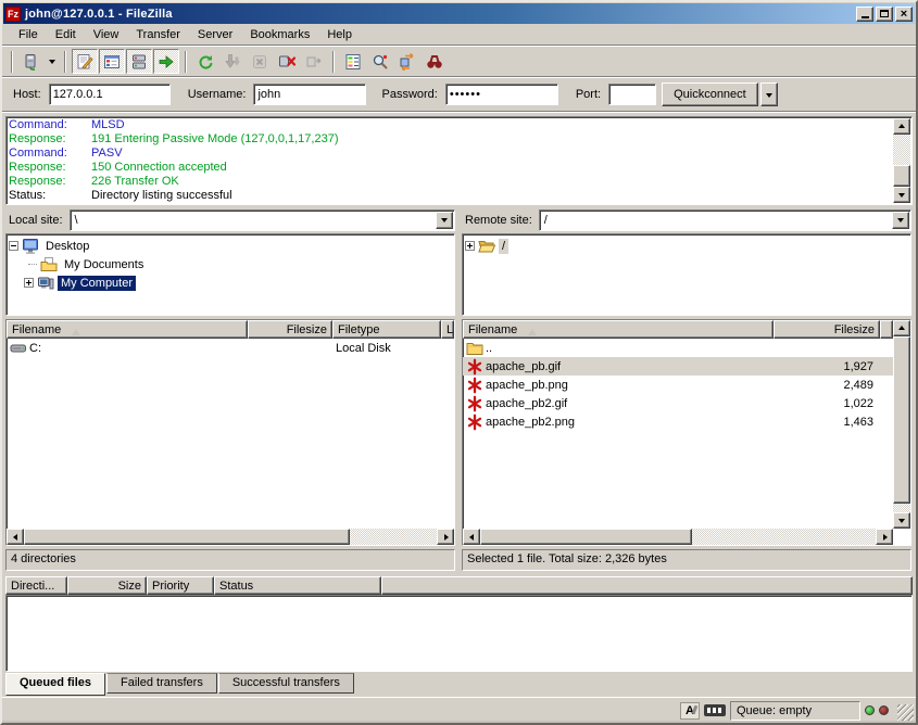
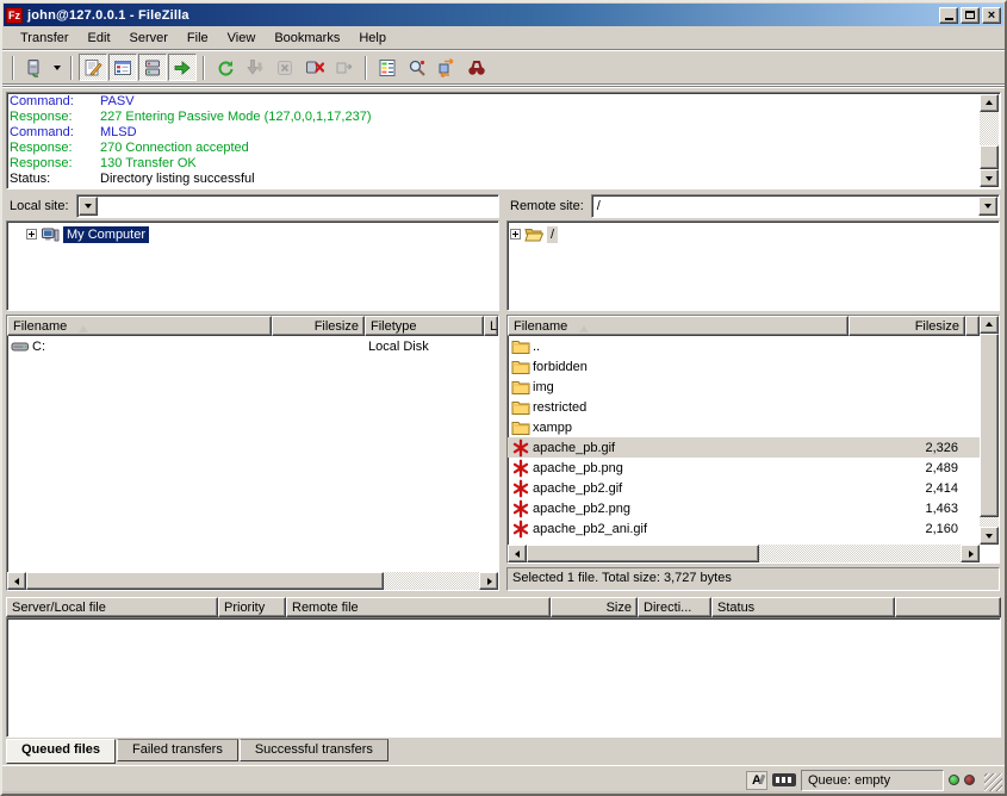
  Fz
  john@127.0.0.1 - FileZilla
  ×
- File
+ Transfer
  Edit
- View
+ Server
- Transfer
+ File
- Server
+ View
  Bookmarks
  Help
- Host:
- 127.0.0.1
- Username:
- john
- Password:
- ••••••
- Port:
- Quickconnect
  Command:
- MLSD
+ PASV
  Response:
- 191 Entering Passive Mode (127,0,0,1,17,237)
+ 227 Entering Passive Mode (127,0,0,1,17,237)
  Command:
- PASV
+ MLSD
  Response:
- 150 Connection accepted
+ 270 Connection accepted
  Response:
- 226 Transfer OK
+ 130 Transfer OK
  Status:
  Directory listing successful
  Local site:
- \
- Desktop
- My Documents
  My Computer
  Filename
  Filesize
  Filetype
  L
  C:
  Local Disk
- 4 directories
  Remote site:
  /
  /
  Filename
  Filesize
  ..
+ forbidden
+ img
+ restricted
+ xampp
  apache_pb.gif
- 1,927
+ 2,326
  apache_pb.png
  2,489
  apache_pb2.gif
- 1,022
+ 2,414
  apache_pb2.png
  1,463
+ apache_pb2_ani.gif
+ 2,160
- Selected 1 file. Total size: 2,326 bytes
+ Selected 1 file. Total size: 3,727 bytes
+ Server/Local file
- Directi...
+ Priority
+ Remote file
  Size
- Priority
+ Directi...
  Status
  Queued files
  Failed transfers
  Successful transfers
  A
  Queue: empty
